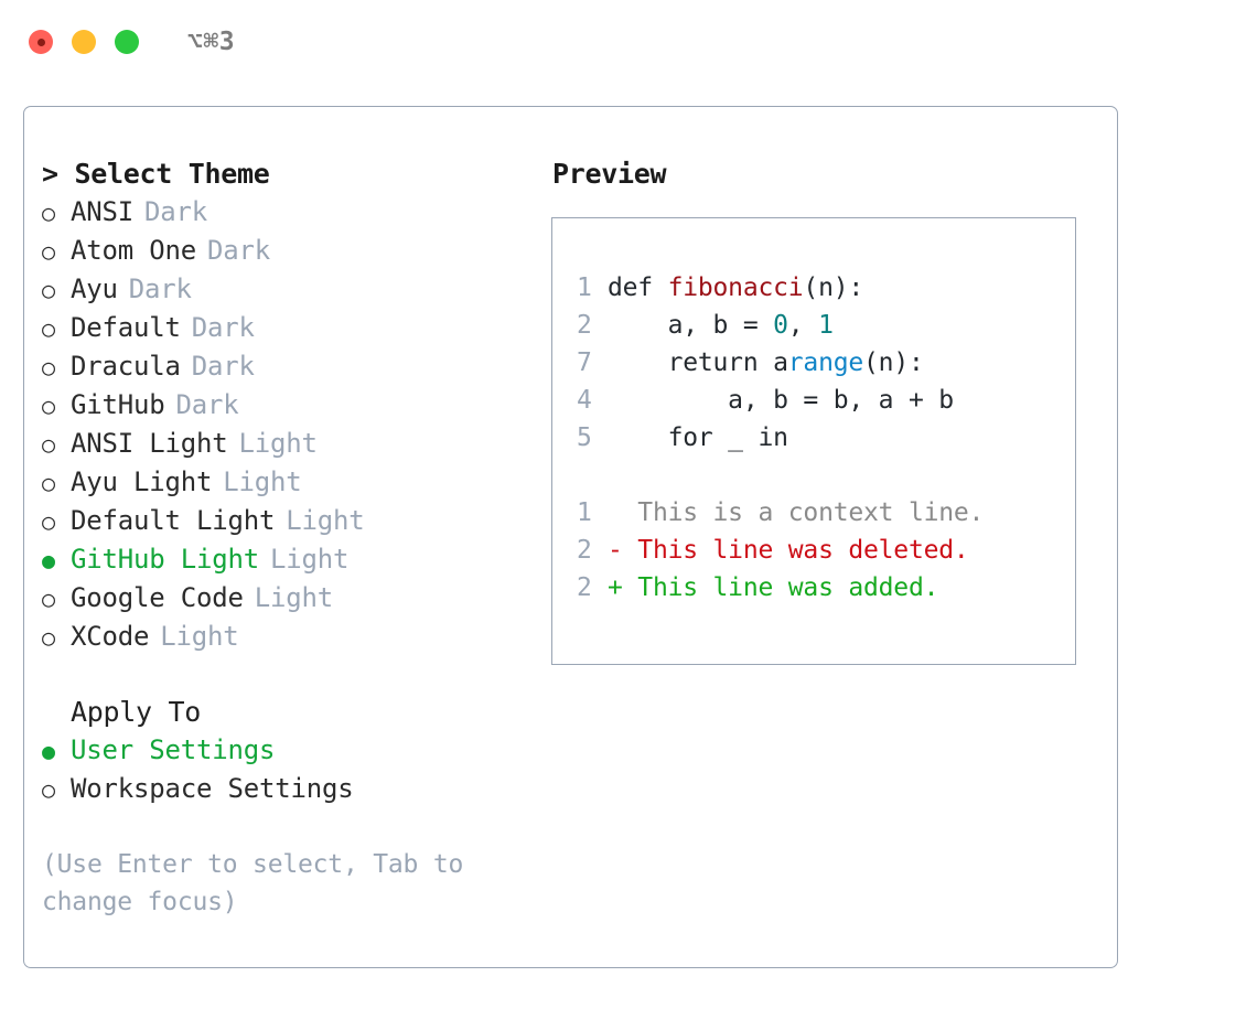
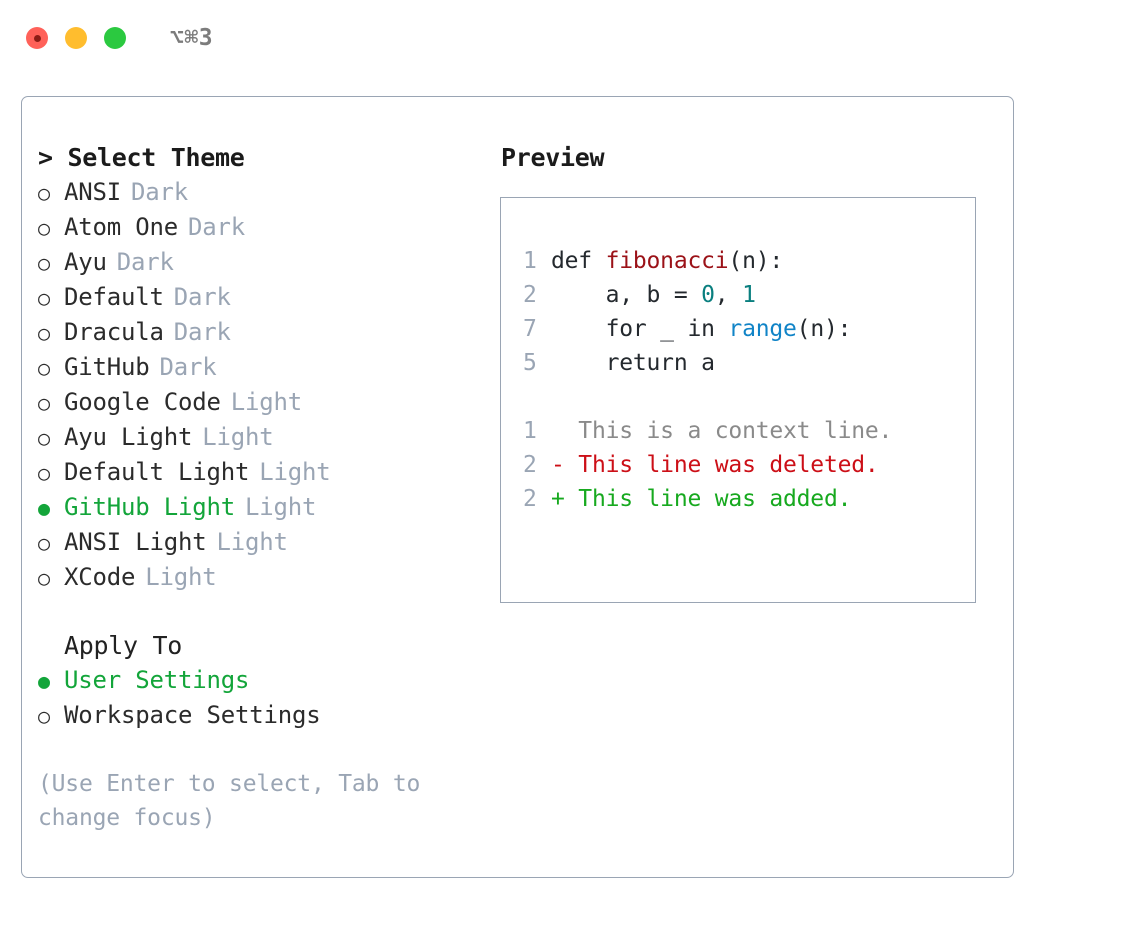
  ⌥⌘3
  > Select Theme
  ○
  ANSI
  Dark
  ○
  Atom One
  Dark
  ○
  Ayu
  Dark
  ○
  Default
  Dark
  ○
  Dracula
  Dark
  ○
  GitHub
  Dark
  ○
- ANSI Light
+ Google Code
  Light
  ○
  Ayu Light
  Light
  ○
  Default Light
  Light
  ●
  GitHub Light
  Light
  ○
- Google Code
+ ANSI Light
  Light
  ○
  XCode
  Light
  Apply To
  ●
  User Settings
  ○
  Workspace Settings
  (Use Enter to select, Tab to change focus)
  Preview
  1
  def fibonacci(n):
  2
  a, b = 0, 1
  7
- return arange(n):
+ for _ in range(n):
- 4
- a, b = b, a + b
  5
- for _ in
+ return a
  1
  This is a context line.
  2
  -
  This line was deleted.
  2
  +
  This line was added.
